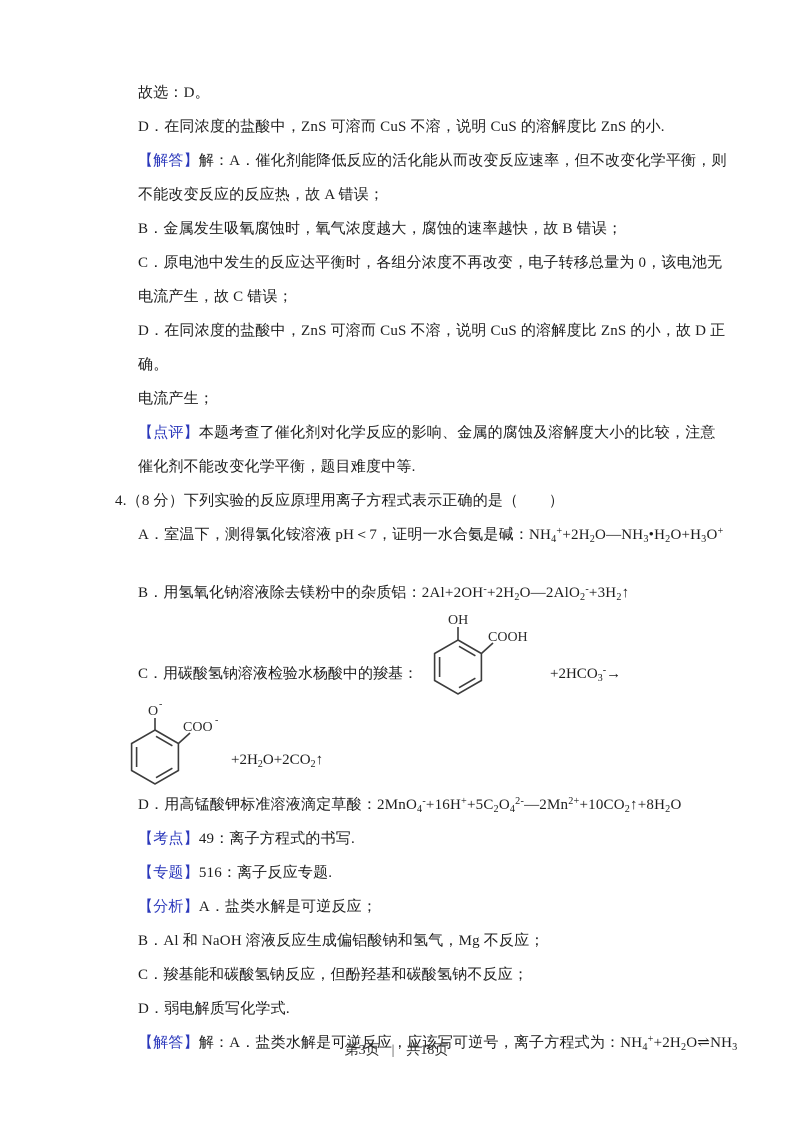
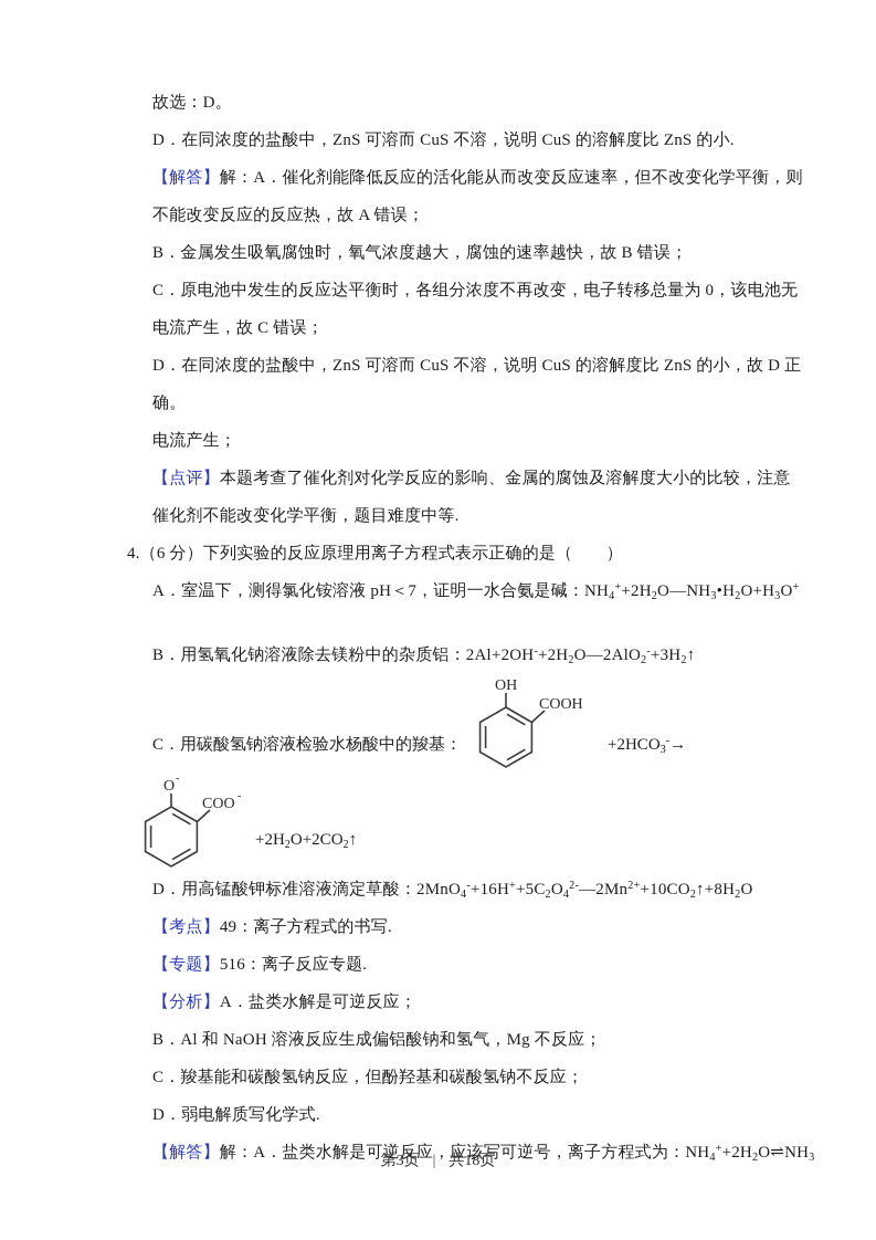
  故选：D。
  D．在同浓度的盐酸中，ZnS 可溶而 CuS 不溶，说明 CuS 的溶解度比 ZnS 的小.
  【解答】解：A．催化剂能降低反应的活化能从而改变反应速率，但不改变化学平衡，则
  不能改变反应的反应热，故 A 错误；
  B．金属发生吸氧腐蚀时，氧气浓度越大，腐蚀的速率越快，故 B 错误；
  C．原电池中发生的反应达平衡时，各组分浓度不再改变，电子转移总量为 0，该电池无
  电流产生，故 C 错误；
  D．在同浓度的盐酸中，ZnS 可溶而 CuS 不溶，说明 CuS 的溶解度比 ZnS 的小，故 D 正
  确。
  电流产生；
  【点评】本题考查了催化剂对化学反应的影响、金属的腐蚀及溶解度大小的比较，注意
  催化剂不能改变化学平衡，题目难度中等.
- 4.（8 分）下列实验的反应原理用离子方程式表示正确的是（ ）
+ 4.（6 分）下列实验的反应原理用离子方程式表示正确的是（ ）
  A．室温下，测得氯化铵溶液 pH＜7，证明一水合氨是碱：NH4++2H2O—NH3•H2O+H3O+
  B．用氢氧化钠溶液除去镁粉中的杂质铝：2Al+2OH-+2H2O—2AlO2-+3H2↑
  C．用碳酸氢钠溶液检验水杨酸中的羧基：
  OH
  COOH
  +2HCO3-→
  O
  -
  COO
  -
  +2H2O+2CO2↑
  D．用高锰酸钾标准溶液滴定草酸：2MnO4-+16H++5C2O42-—2Mn2++10CO2↑+8H2O
  【考点】49：离子方程式的书写.
  【专题】516：离子反应专题.
  【分析】A．盐类水解是可逆反应；
  B．Al 和 NaOH 溶液反应生成偏铝酸钠和氢气，Mg 不反应；
  C．羧基能和碳酸氢钠反应，但酚羟基和碳酸氢钠不反应；
  D．弱电解质写化学式.
  【解答】解：A．盐类水解是可逆反应，应该写可逆号，离子方程式为：NH4++2H2O⇌NH3
  第3页 | 共18页
